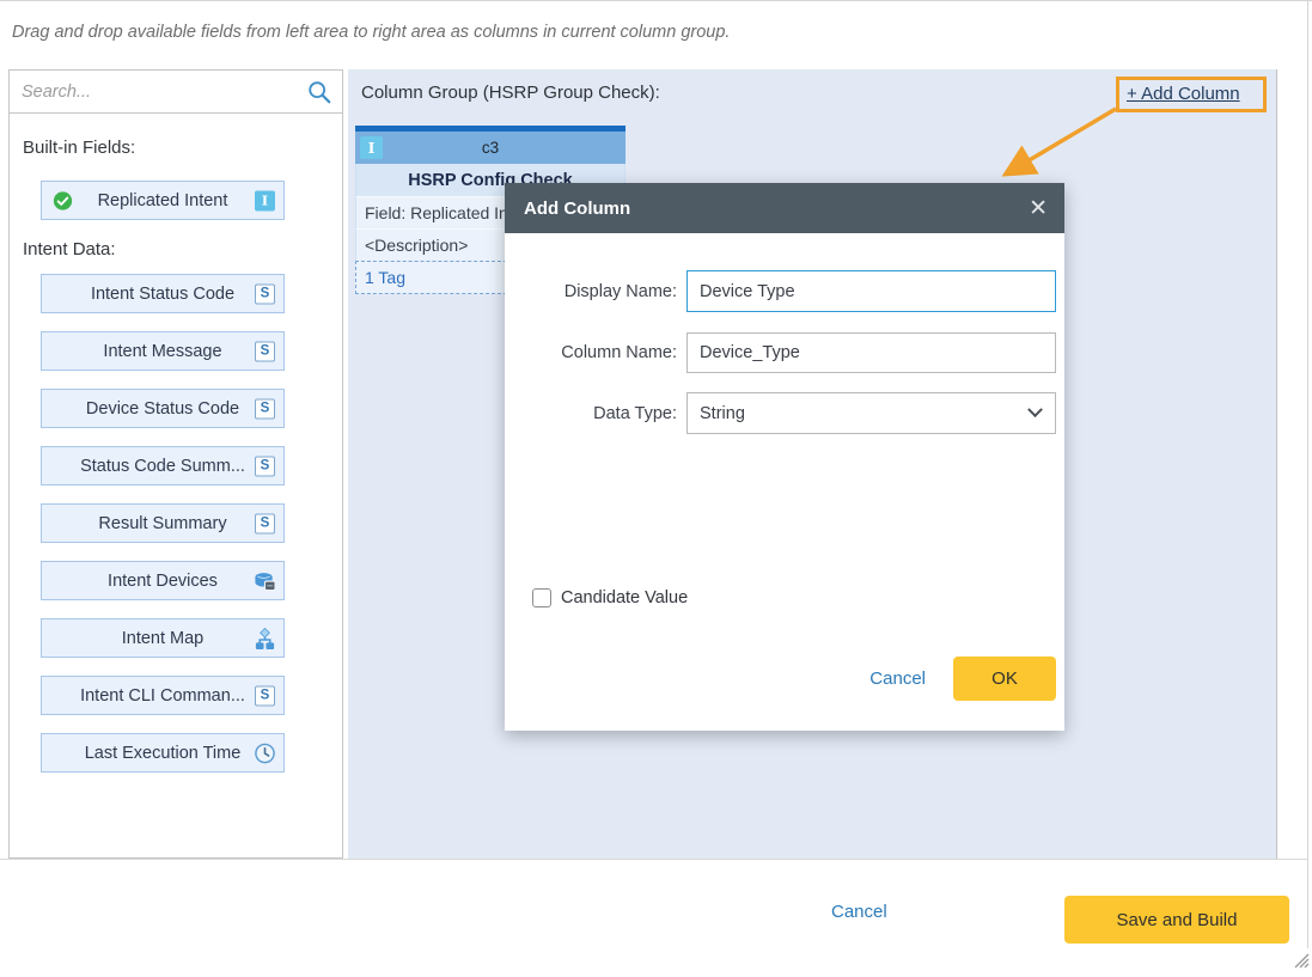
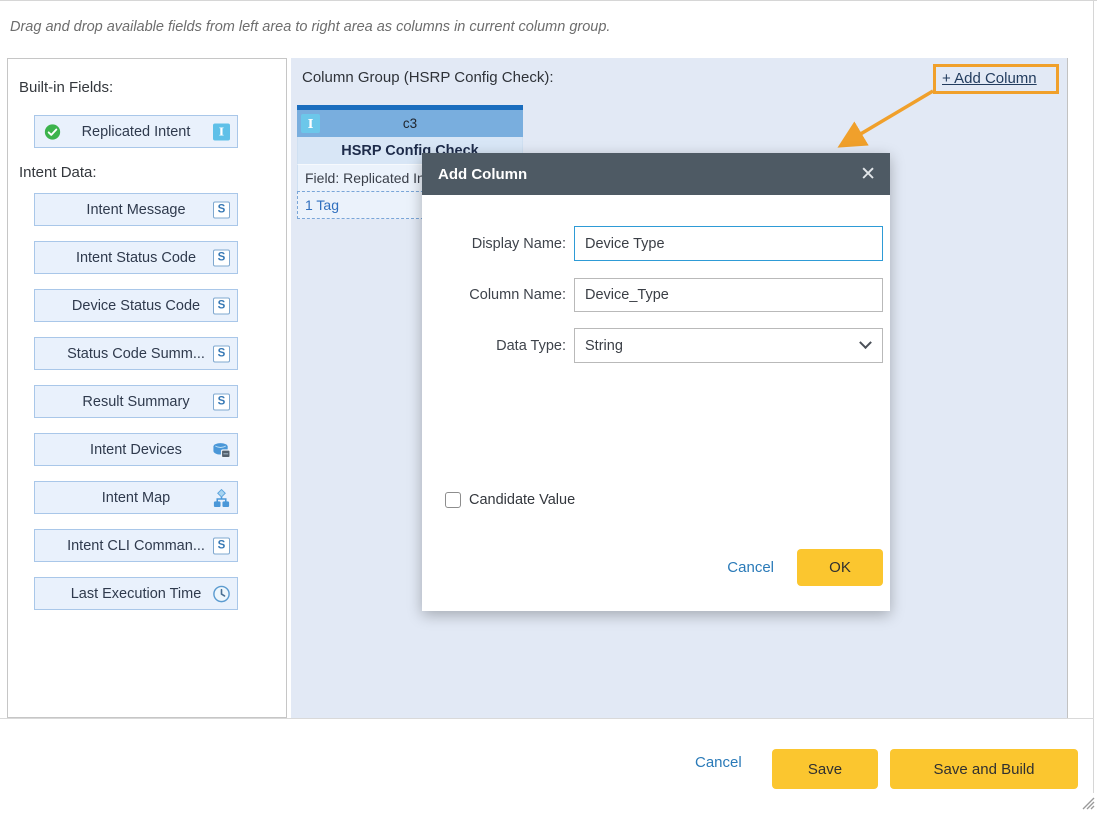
  Drag and drop available fields from left area to right area as columns in current column group.
- Search...
  Built-in Fields:
  Replicated Intent
  I
  Intent Data:
- Intent Status Code
+ Intent Message
  S
- Intent Message
+ Intent Status Code
  S
  Device Status Code
  S
  Status Code Summ...
  S
  Result Summary
  S
  Intent Devices
  Intent Map
  Intent CLI Comman...
  S
  Last Execution Time
- Column Group (HSRP Group Check):
+ Column Group (HSRP Config Check):
  + Add Column
  I
  c3
  HSRP Config Check
  Field: Replicated In
- <Description>
  1 Tag
  Add Column
  ✕
  Display Name:
  Device Type
  Column Name:
  Device_Type
  Data Type:
  String
  Candidate Value
  Cancel
  OK
  Cancel
+ Save
  Save and Build
